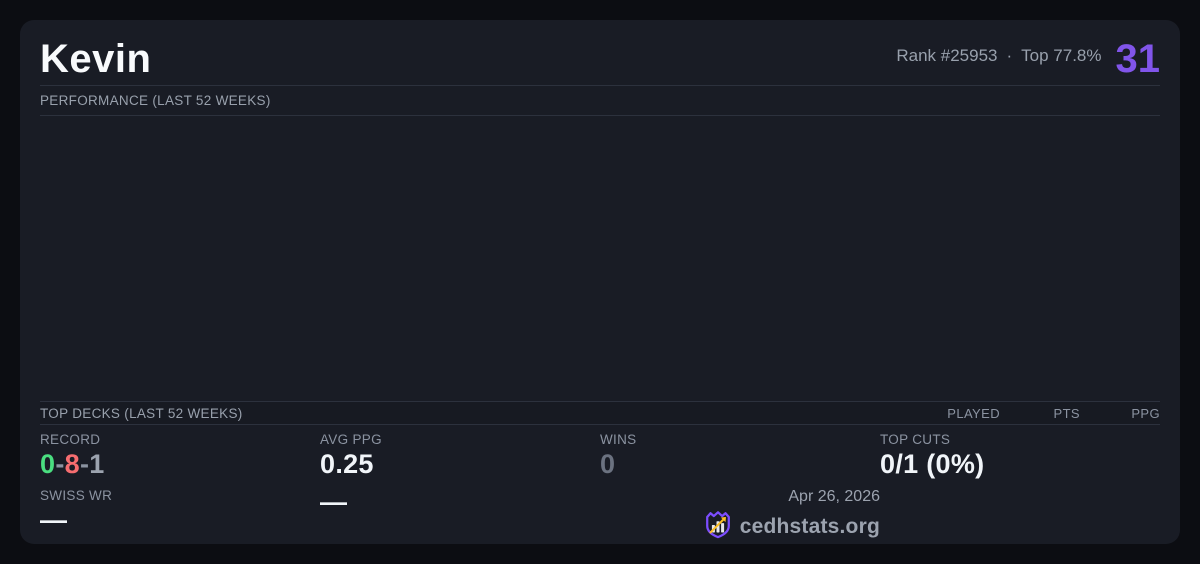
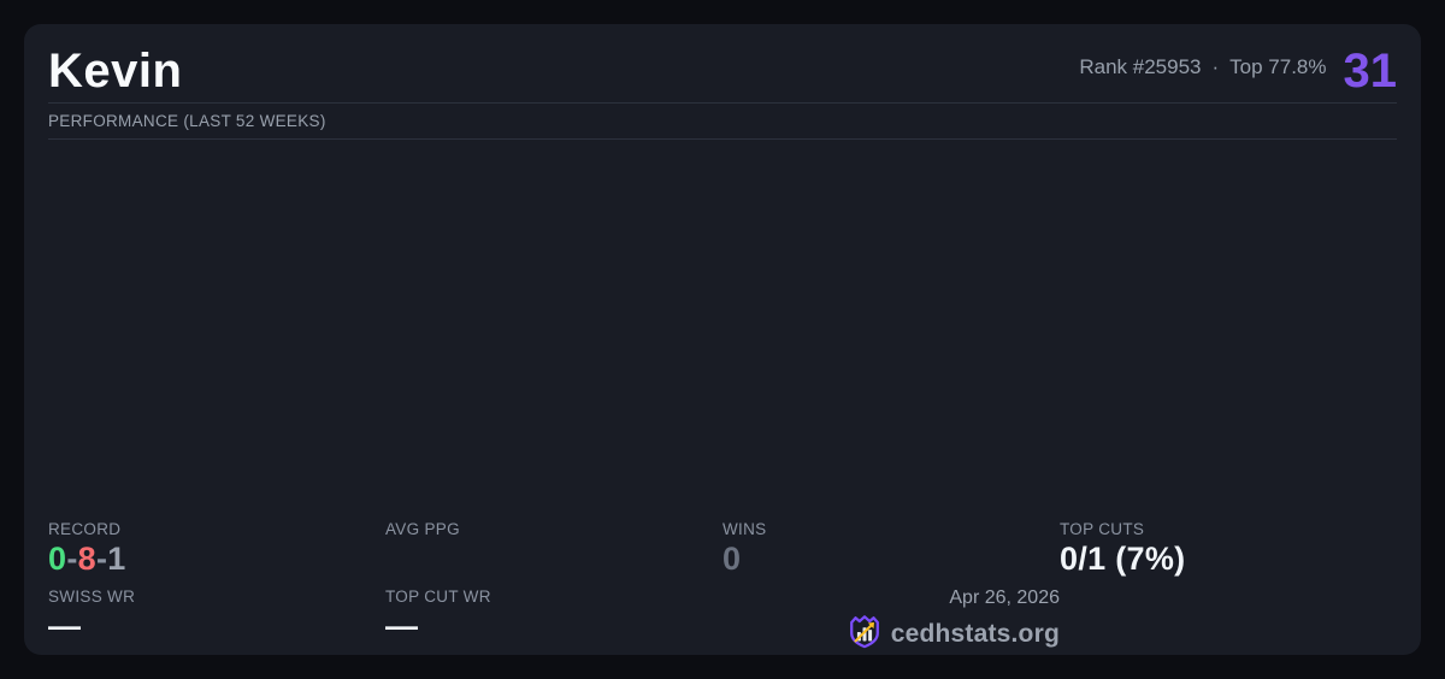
  Kevin
  Rank #25953
  ·
  Top 77.8%
  31
  PERFORMANCE (LAST 52 WEEKS)
- TOP DECKS (LAST 52 WEEKS)
- PLAYED
- PTS
- PPG
  RECORD
  0-8-1
  AVG PPG
- 0.25
  WINS
  0
  TOP CUTS
- 0/1 (0%)
+ 0/1 (7%)
  SWISS WR
  —
+ TOP CUT WR
  —
  Apr 26, 2026
  cedhstats.org
